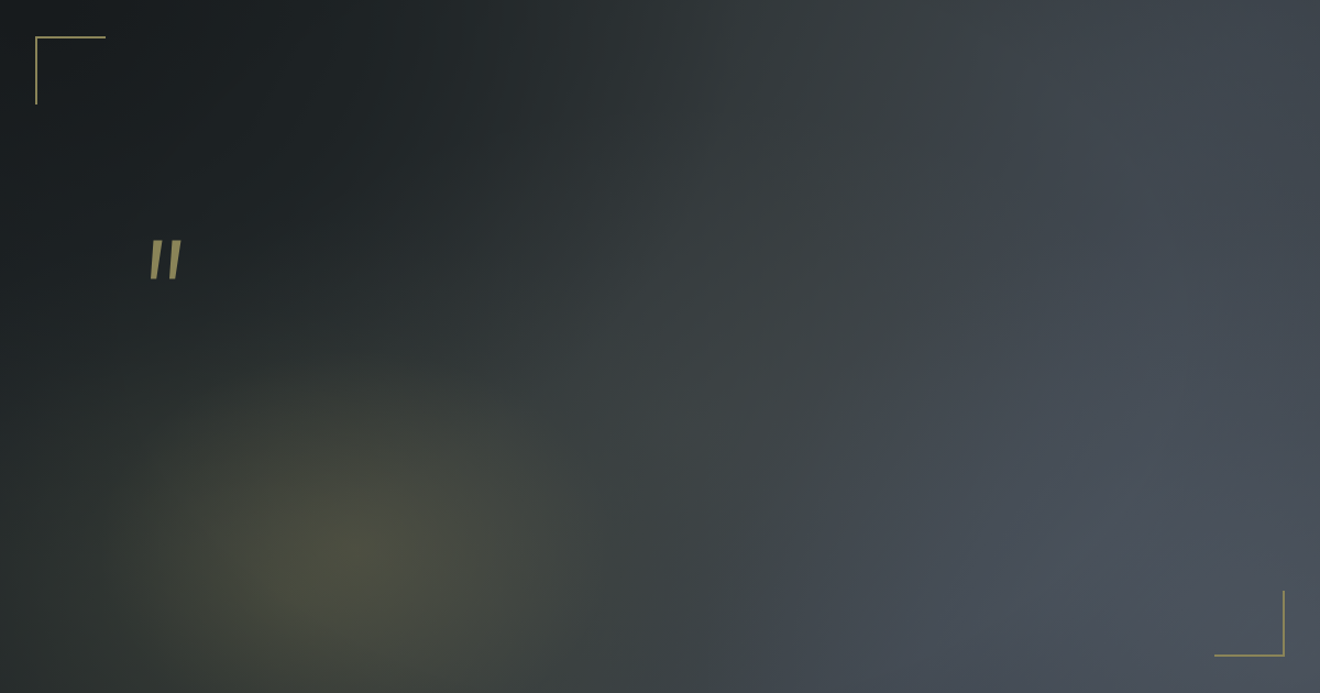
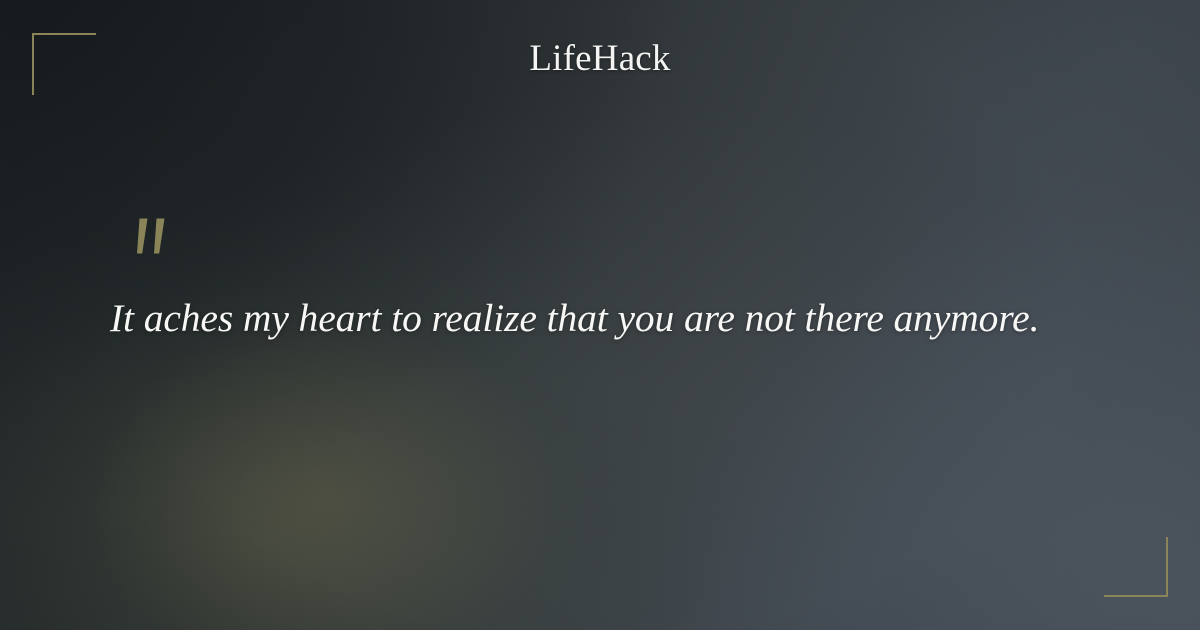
+ LifeHack
+ It aches my heart to realize that you are not there anymore.
